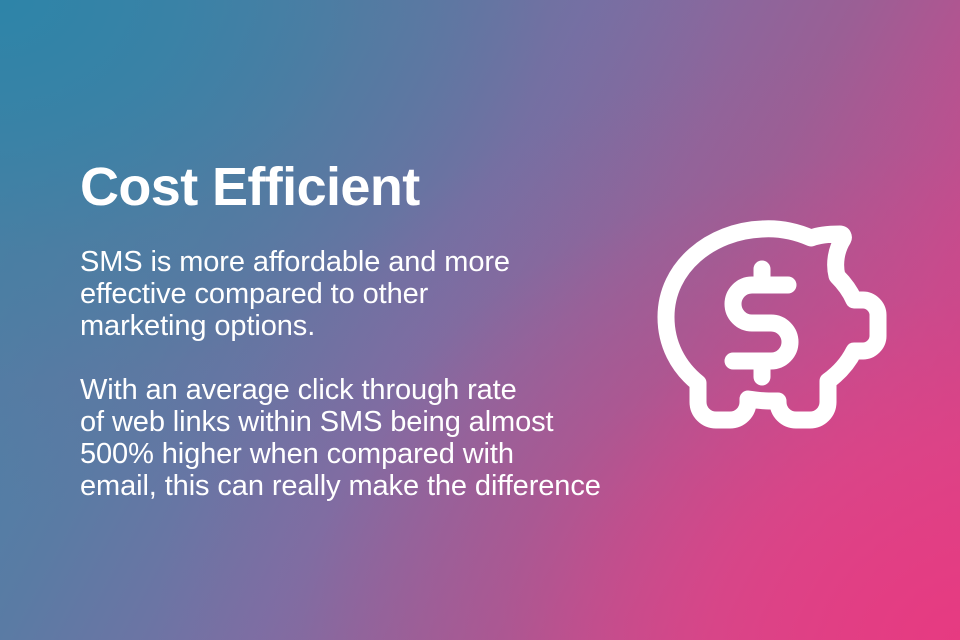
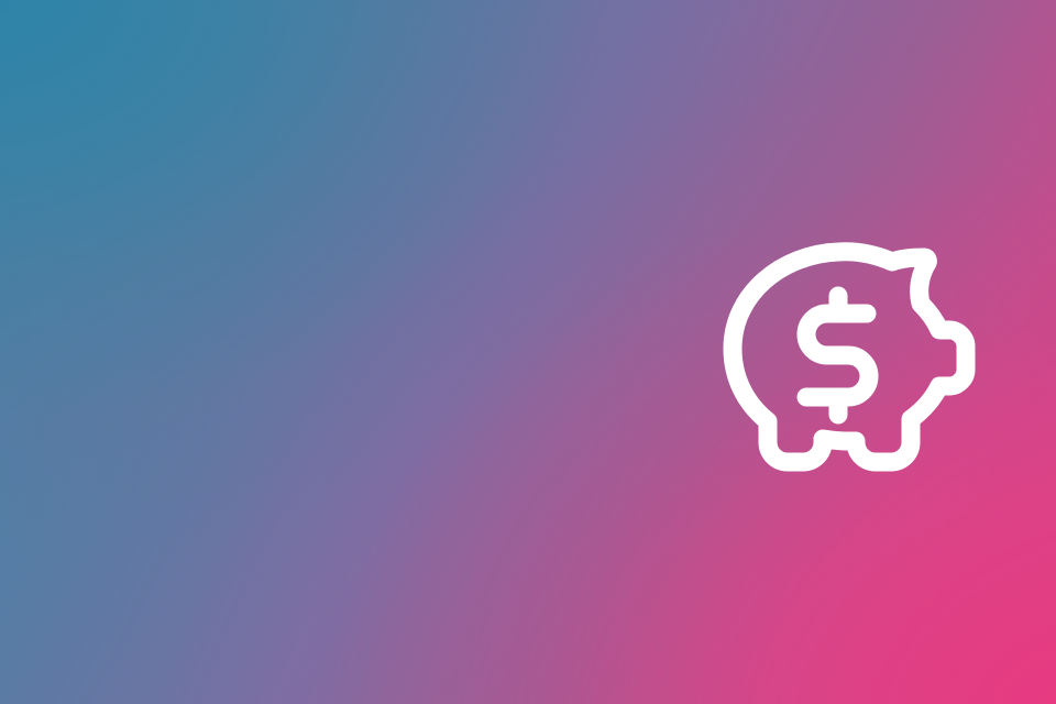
- Cost Efficient
- SMS is more affordable and more
- effective compared to other
- marketing options.
- With an average click through rate
- of web links within SMS being almost
- 500% higher when compared with
- email, this can really make the difference
